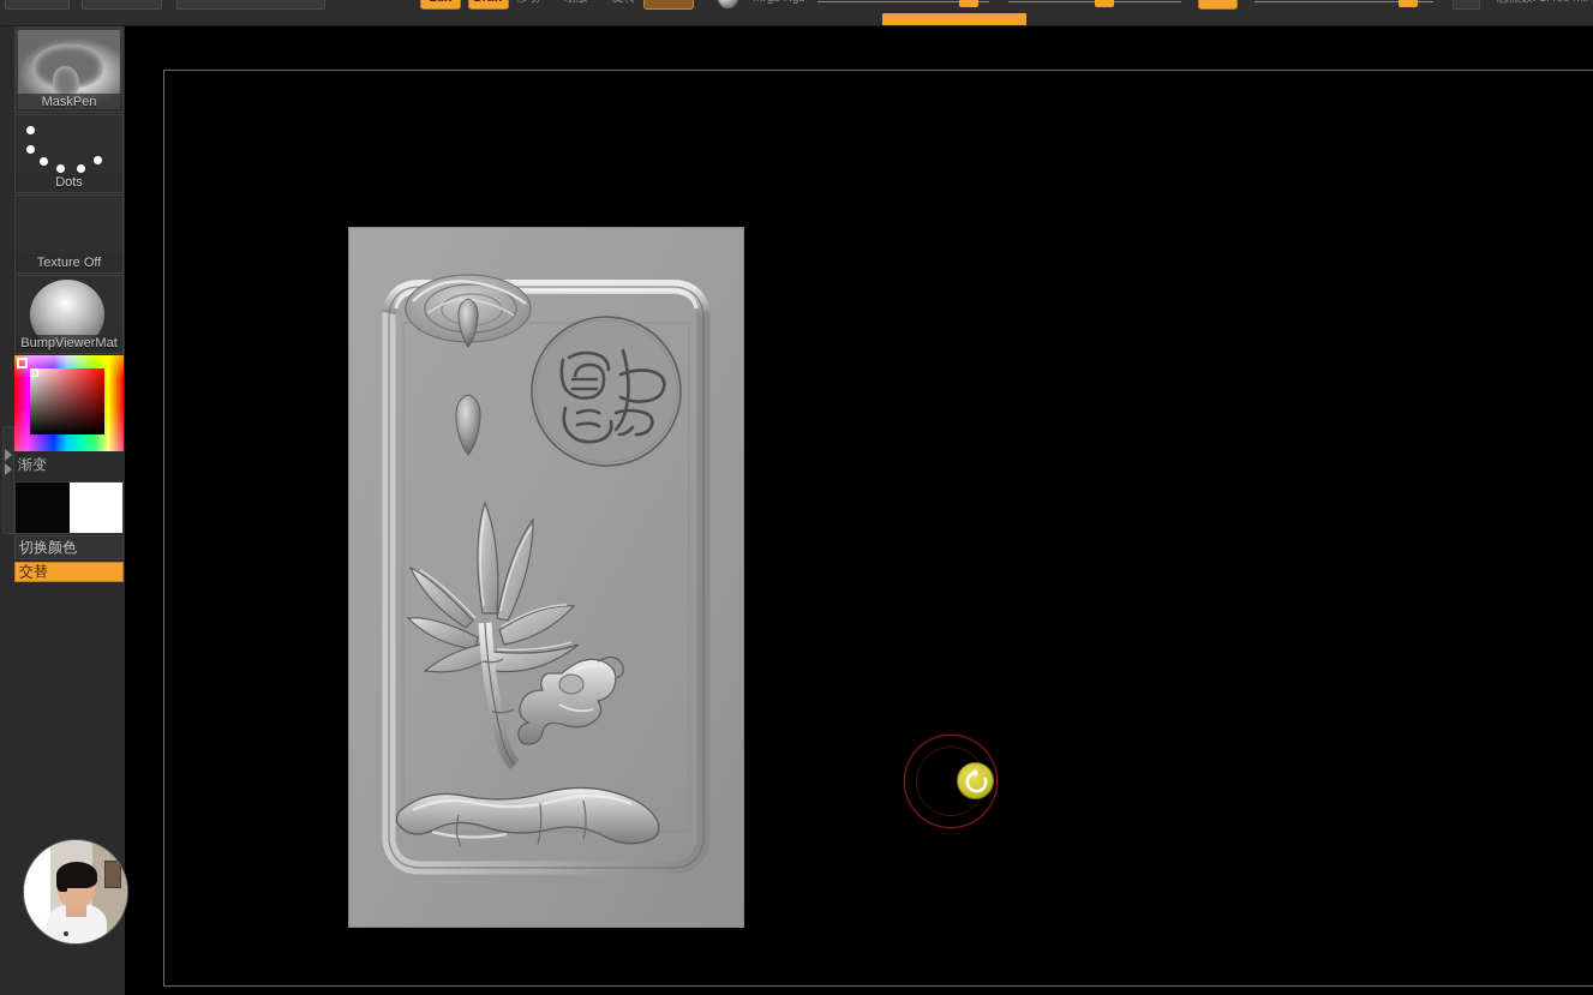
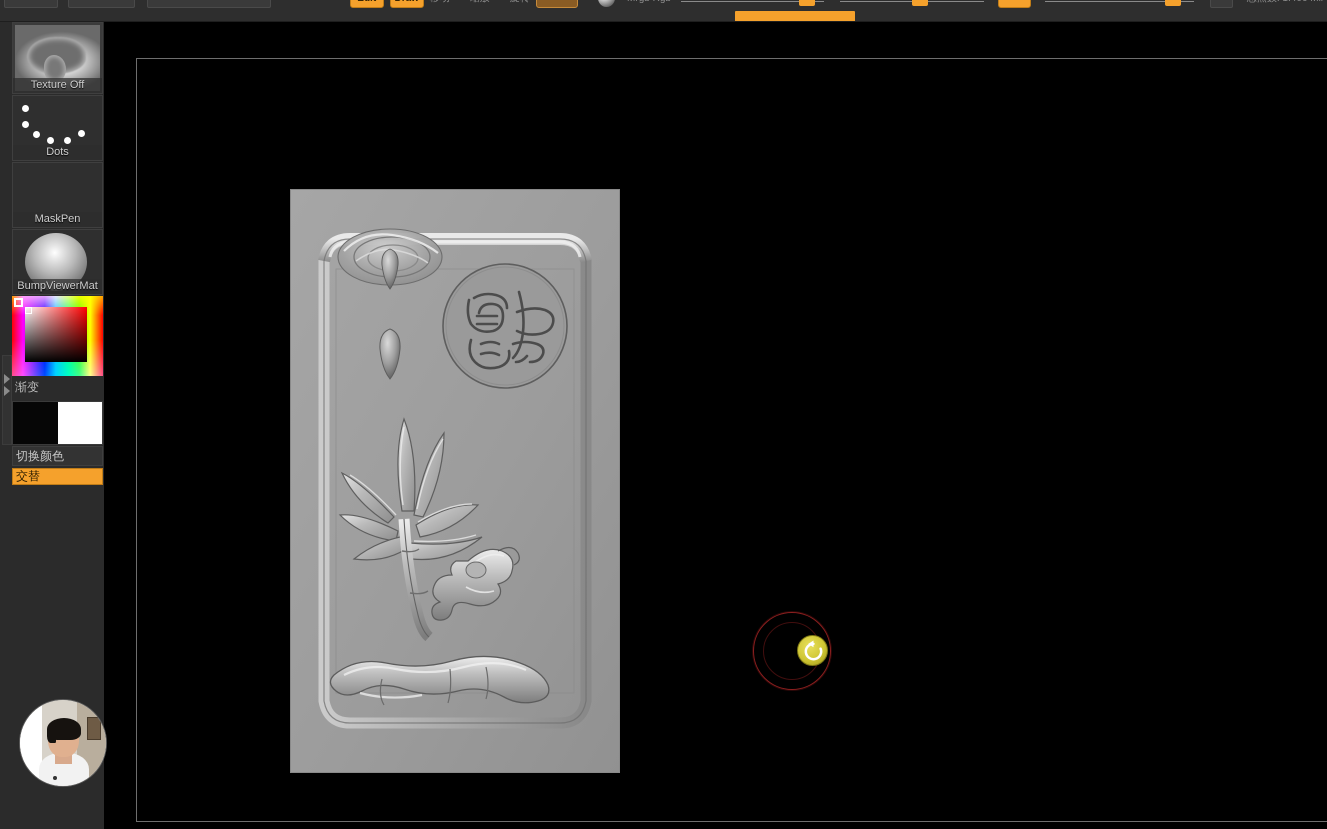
- MaskPen
+ Texture Off
  Dots
- Texture Off
+ MaskPen
  BumpViewerMat
  渐变
  切换颜色
  交替
